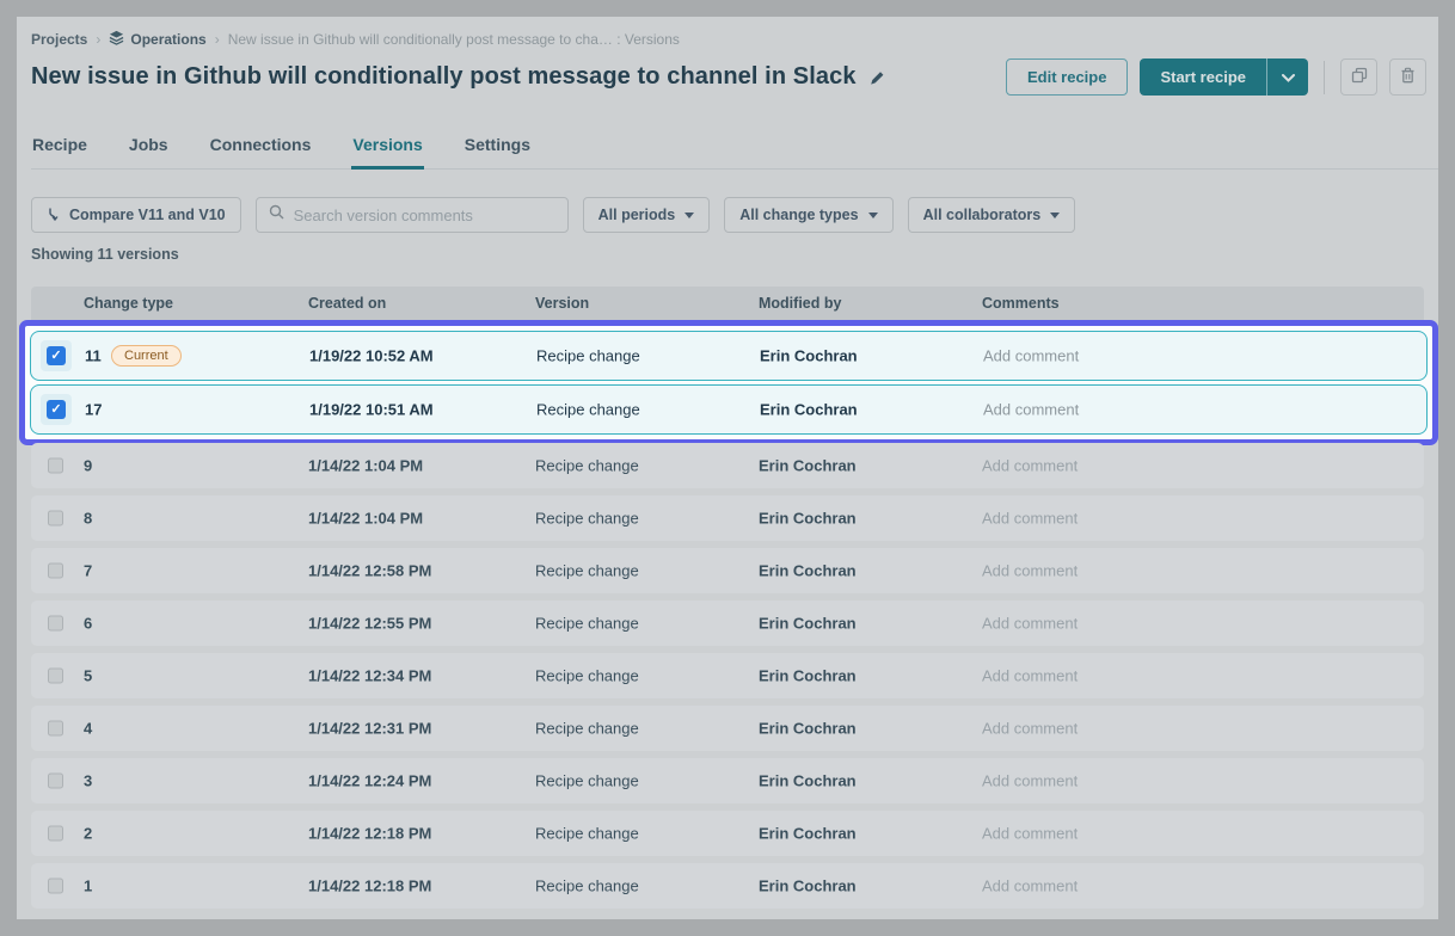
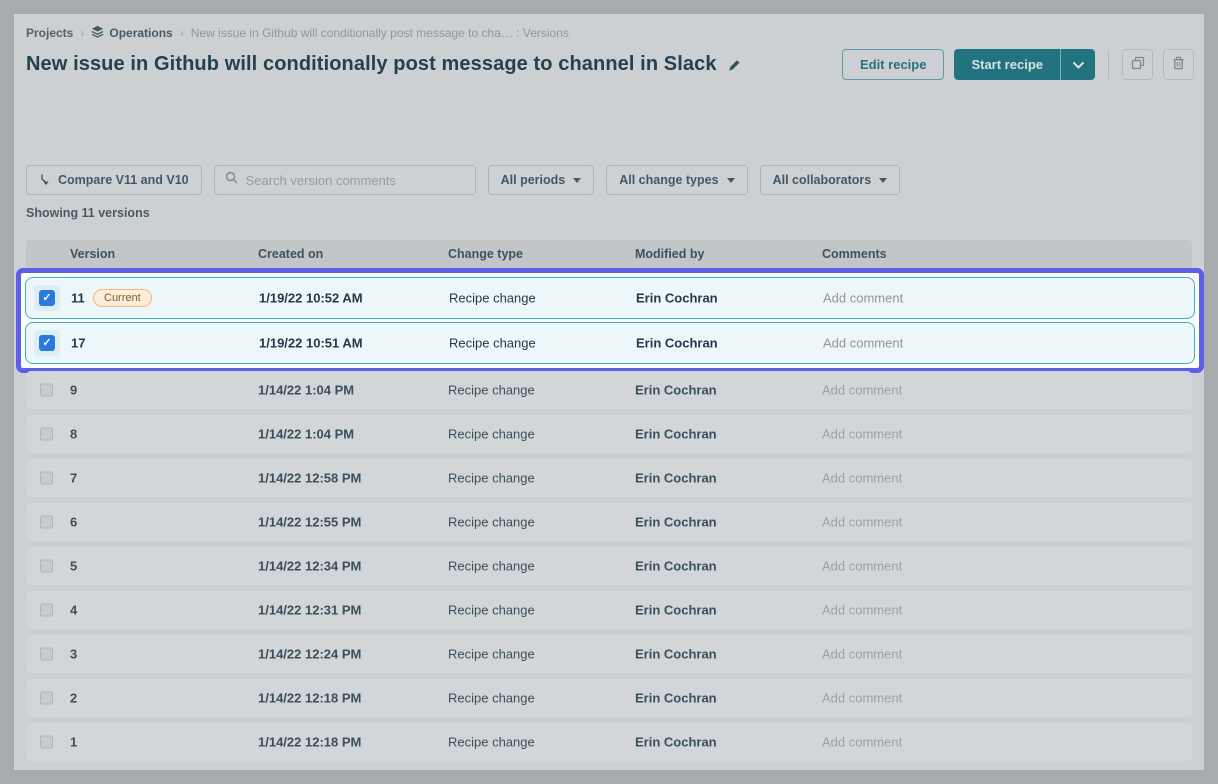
  Projects
  ›
  Operations
  ›
  New issue in Github will conditionally post message to cha… : Versions
  New issue in Github will conditionally post message to channel in Slack
  Edit recipe
  Start recipe
- Recipe
- Jobs
- Connections
- Versions
- Settings
  Compare V11 and V10
  Search version comments
  All periods
  All change types
  All collaborators
  Showing 11 versions
- Change type
+ Version
  Created on
- Version
+ Change type
  Modified by
  Comments
  ✓
  11
  Current
  1/19/22 10:52 AM
  Recipe change
  Erin Cochran
  Add comment
  ✓
  17
  1/19/22 10:51 AM
  Recipe change
  Erin Cochran
  Add comment
  9
  1/14/22 1:04 PM
  Recipe change
  Erin Cochran
  Add comment
  8
  1/14/22 1:04 PM
  Recipe change
  Erin Cochran
  Add comment
  7
  1/14/22 12:58 PM
  Recipe change
  Erin Cochran
  Add comment
  6
  1/14/22 12:55 PM
  Recipe change
  Erin Cochran
  Add comment
  5
  1/14/22 12:34 PM
  Recipe change
  Erin Cochran
  Add comment
  4
  1/14/22 12:31 PM
  Recipe change
  Erin Cochran
  Add comment
  3
  1/14/22 12:24 PM
  Recipe change
  Erin Cochran
  Add comment
  2
  1/14/22 12:18 PM
  Recipe change
  Erin Cochran
  Add comment
  1
  1/14/22 12:18 PM
  Recipe change
  Erin Cochran
  Add comment
